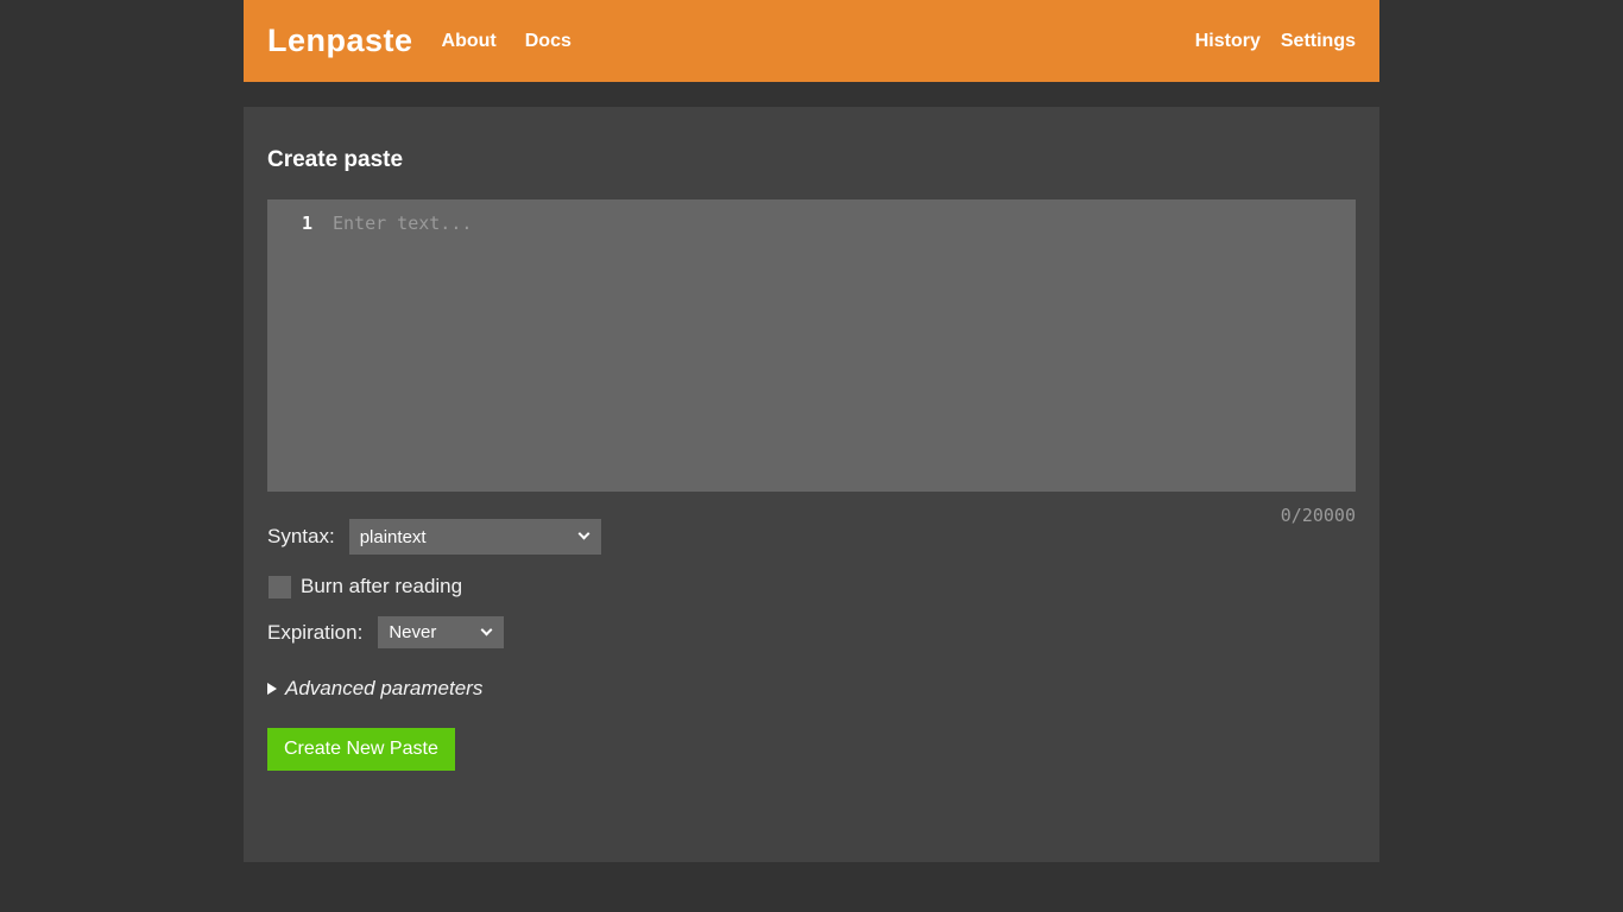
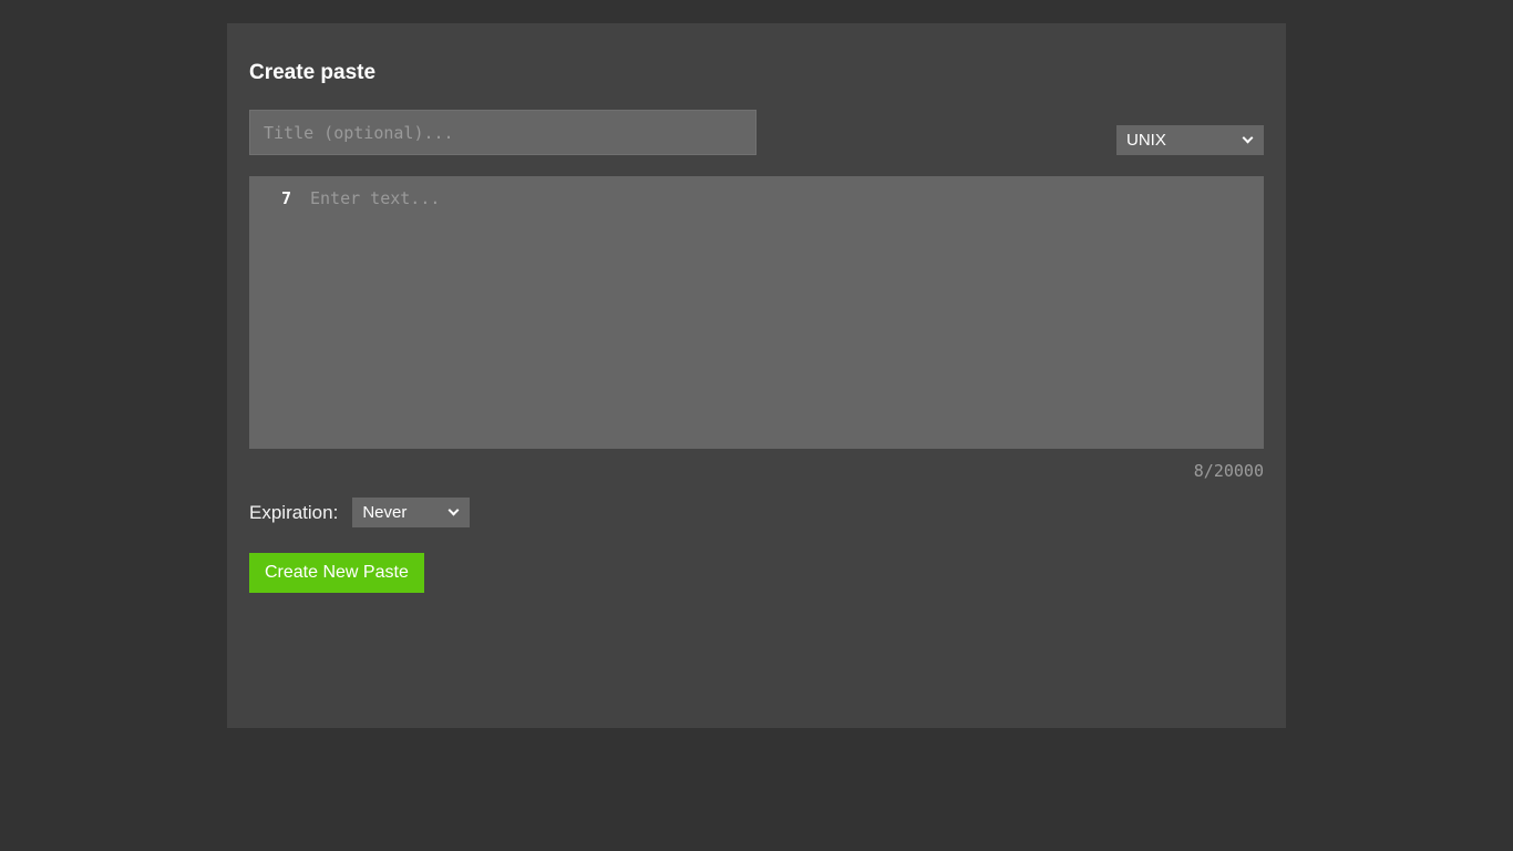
- Lenpaste
- About
- Docs
- History
- Settings
  Create paste
+ Title (optional)...
+ UNIX
- 1
+ 7
  Enter text...
- 0/20000
+ 8/20000
- Syntax:
- plaintext
- Burn after reading
  Expiration:
  Never
- Advanced parameters
  Create New Paste
